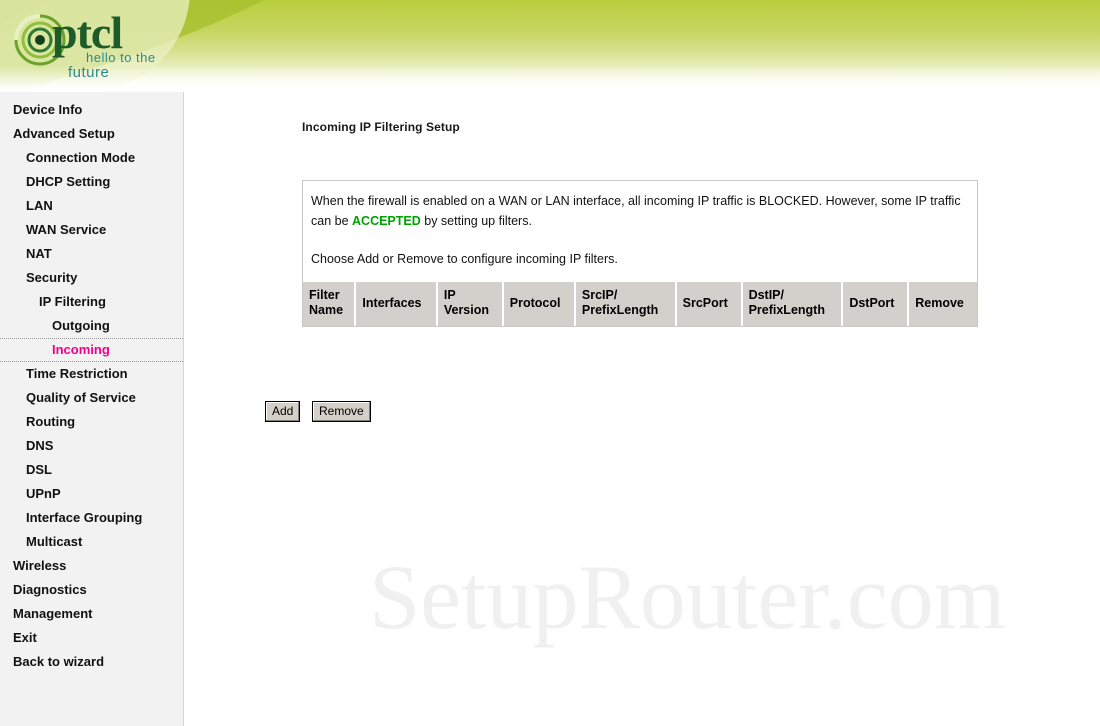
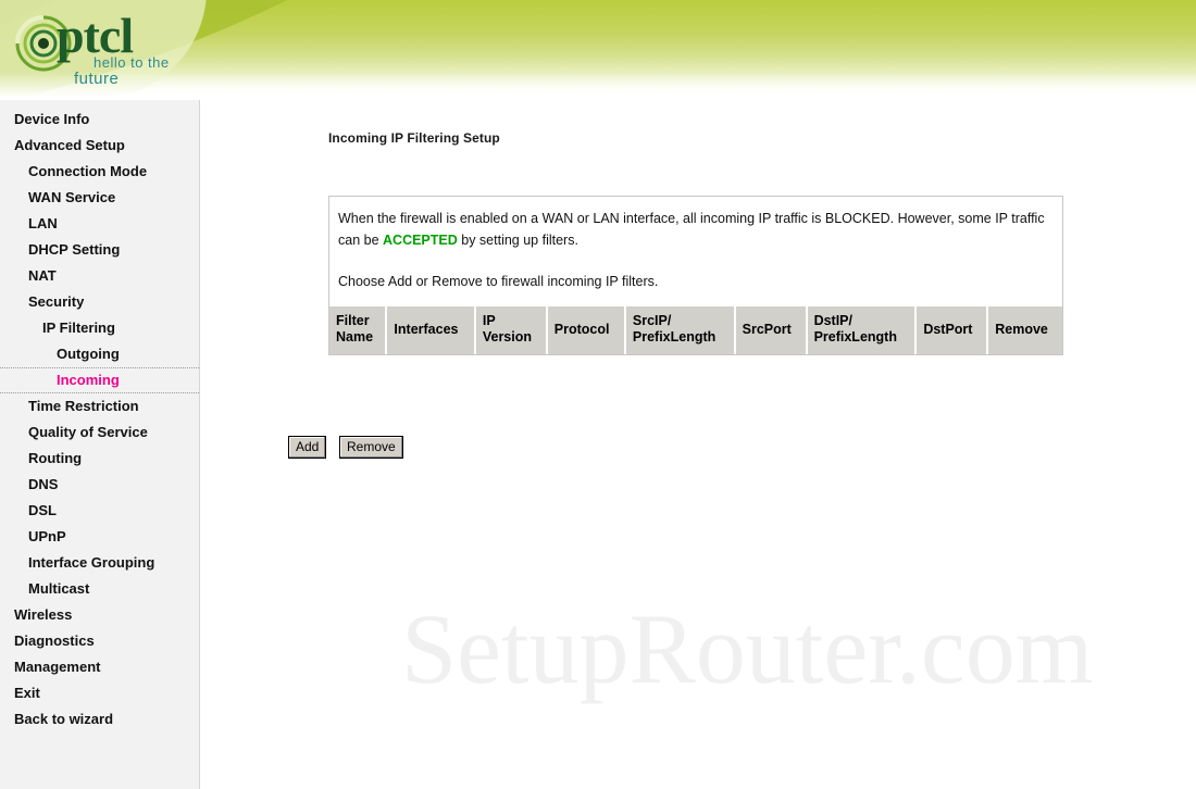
  ptcl
  hello to the
  future
  Device Info
  Advanced Setup
  Connection Mode
- DHCP Setting
+ WAN Service
  LAN
- WAN Service
+ DHCP Setting
  NAT
  Security
  IP Filtering
  Outgoing
  Incoming
  Time Restriction
  Quality of Service
  Routing
  DNS
  DSL
  UPnP
  Interface Grouping
  Multicast
  Wireless
  Diagnostics
  Management
  Exit
  Back to wizard
  Incoming IP Filtering Setup
- When the firewall is enabled on a WAN or LAN interface, all incoming IP traffic is BLOCKED. However, some IP traffic can be ACCEPTED by setting up filters. Choose Add or Remove to configure incoming IP filters.
+ When the firewall is enabled on a WAN or LAN interface, all incoming IP traffic is BLOCKED. However, some IP traffic can be ACCEPTED by setting up filters. Choose Add or Remove to firewall incoming IP filters.
  Filter Name	Interfaces	IP Version	Protocol	SrcIP/ PrefixLength	SrcPort	DstIP/ PrefixLength	DstPort	Remove
  Add Remove
